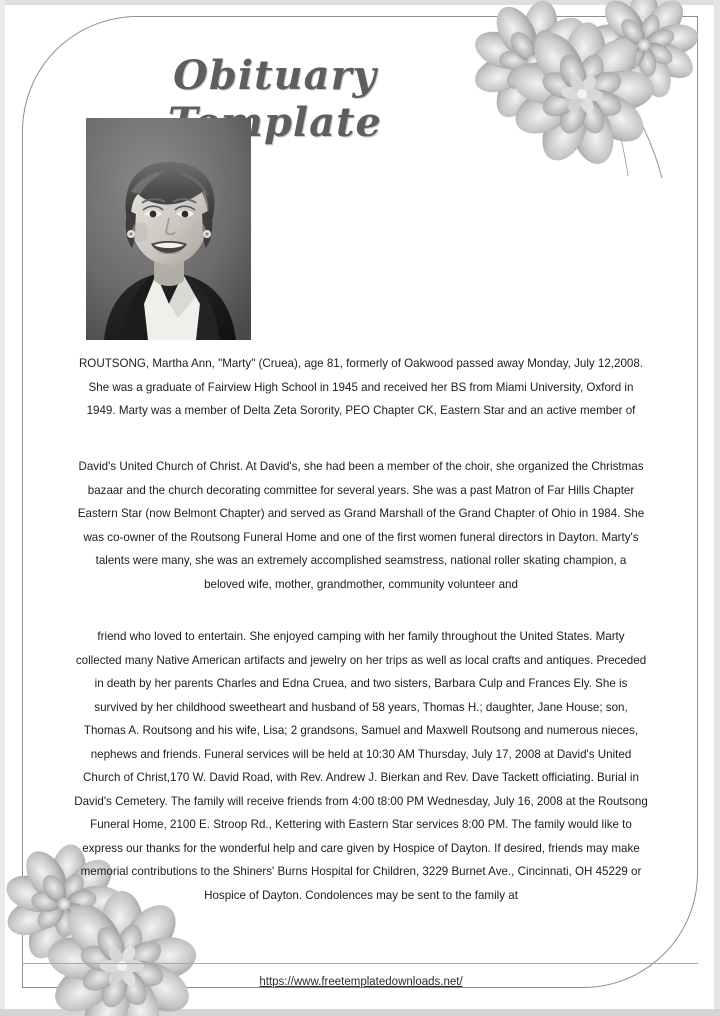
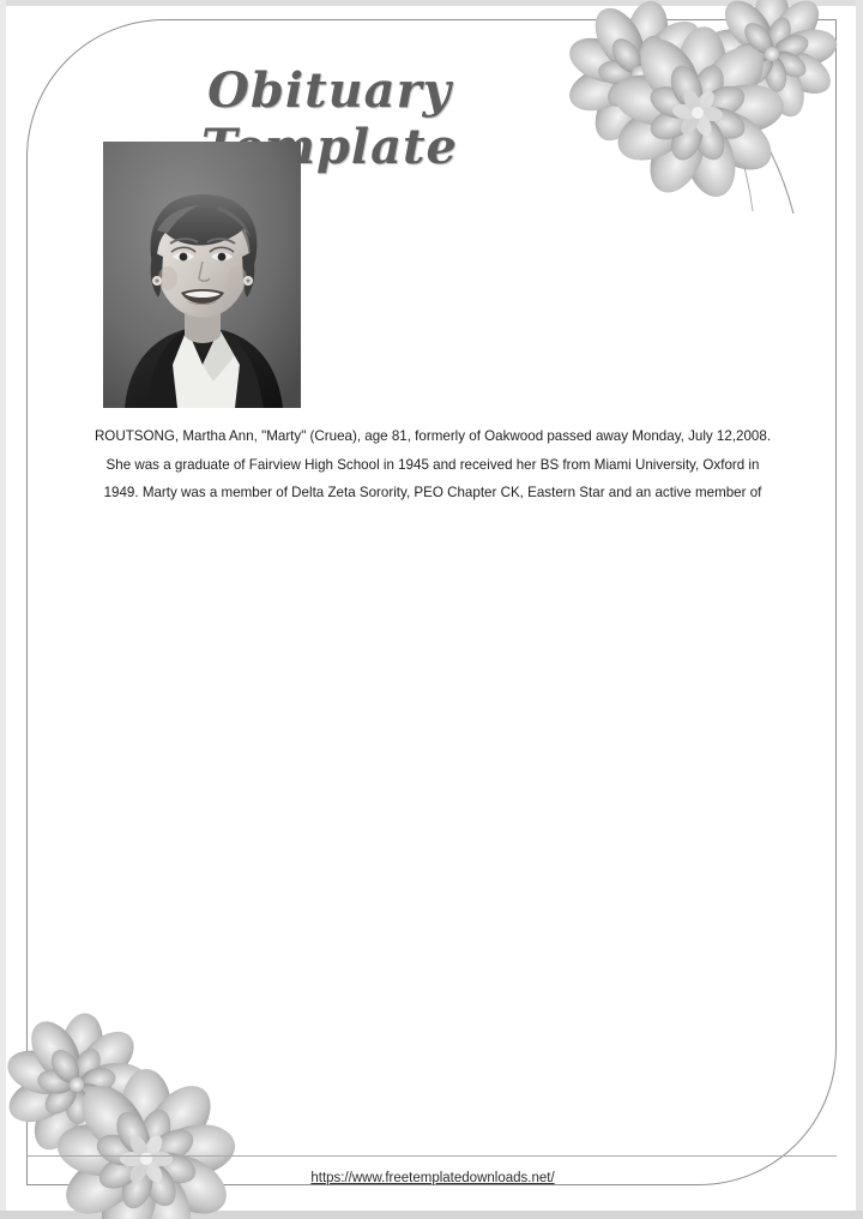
  Obituary plate
  ROUTSONG, Martha Ann, "Marty" (Cruea), age 81, formerly of Oakwood passed away Monday, July 12,2008. She was a graduate of Fairview High School in 1945 and received her BS from Miami University, Oxford in 1949. Marty was a member of Delta Zeta Sorority, PEO Chapter CK, Eastern Star and an active member of
- David's United Church of Christ. At David's, she had been a member of the choir, she organized the Christmas bazaar and the church decorating committee for several years. She was a past Matron of Far Hills Chapter Eastern Star (now Belmont Chapter) and served as Grand Marshall of the Grand Chapter of Ohio in 1984. She was co-owner of the Routsong Funeral Home and one of the first women funeral directors in Dayton. Marty's talents were many, she was an extremely accomplished seamstress, national roller skating champion, a beloved wife, mother, grandmother, community volunteer and
- friend who loved to entertain. She enjoyed camping with her family throughout the United States. Marty collected many Native American artifacts and jewelry on her trips as well as local crafts and antiques. Preceded in death by her parents Charles and Edna Cruea, and two sisters, Barbara Culp and Frances Ely. She is survived by her childhood sweetheart and husband of 58 years, Thomas H.; daughter, Jane House; son, Thomas A. Routsong and his wife, Lisa; 2 grandsons, Samuel and Maxwell Routsong and numerous nieces, nephews and friends. Funeral services will be held at 10:30 AM Thursday, July 17, 2008 at David's United Church of Christ,170 W. David Road, with Rev. Andrew J. Bierkan and Rev. Dave Tackett officiating. Burial in David's Cemetery. The family will receive friends from 4:00 t8:00 PM Wednesday, July 16, 2008 at the Routsong Funeral Home, 2100 E. Stroop Rd., Kettering with Eastern Star services 8:00 PM. The family would like to express our thanks for the wonderful help and care given by Hospice of Dayton. If desired, friends may make memorial contributions to the Shiners' Burns Hospital for Children, 3229 Burnet Ave., Cincinnati, OH 45229 or Hospice of Dayton. Condolences may be sent to the family at
  https://www.freetemplatedownloads.net/
